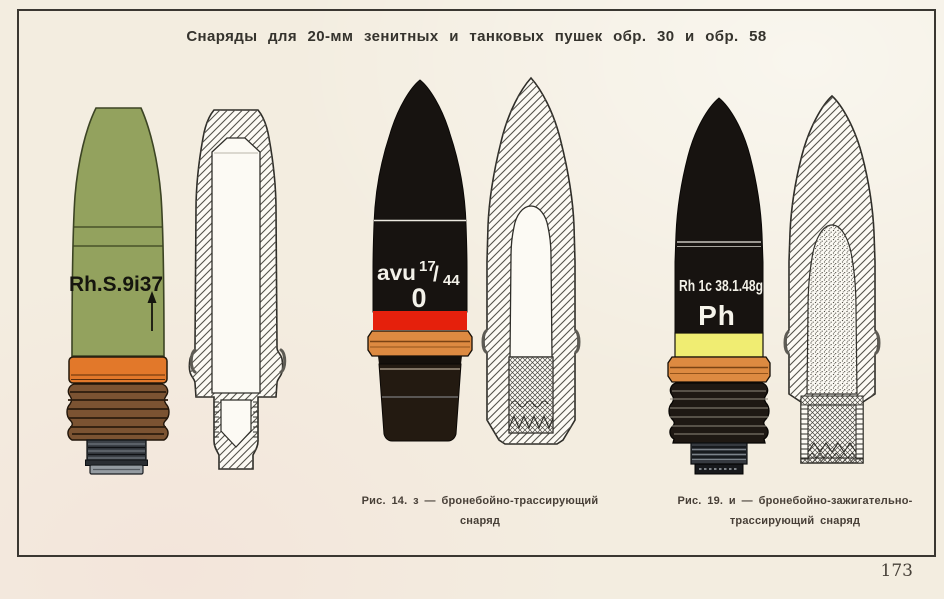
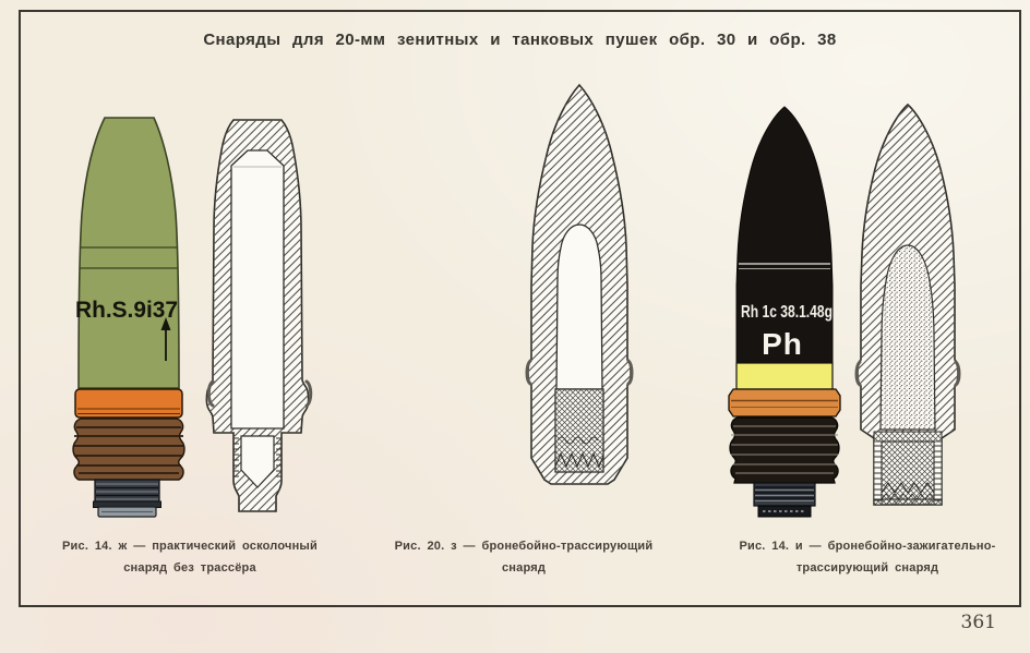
- Снаряды для 20-мм зенитных и танковых пушек обр. 30 и обр. 58
+ Снаряды для 20-мм зенитных и танковых пушек обр. 30 и обр. 38
  Rh.S.9i37
- avu
- 17
- /
- 44
- 0
  Rh 1c 38.1.48g
  Ph
+ Рис. 14. ж — практический осколочный
+ снаряд без трассёра
- Рис. 14. з — бронебойно-трассирующий
+ Рис. 20. з — бронебойно-трассирующий
  снаряд
- Рис. 19. и — бронебойно-зажигательно-
+ Рис. 14. и — бронебойно-зажигательно-
  трассирующий снаряд
- 173
+ 361
